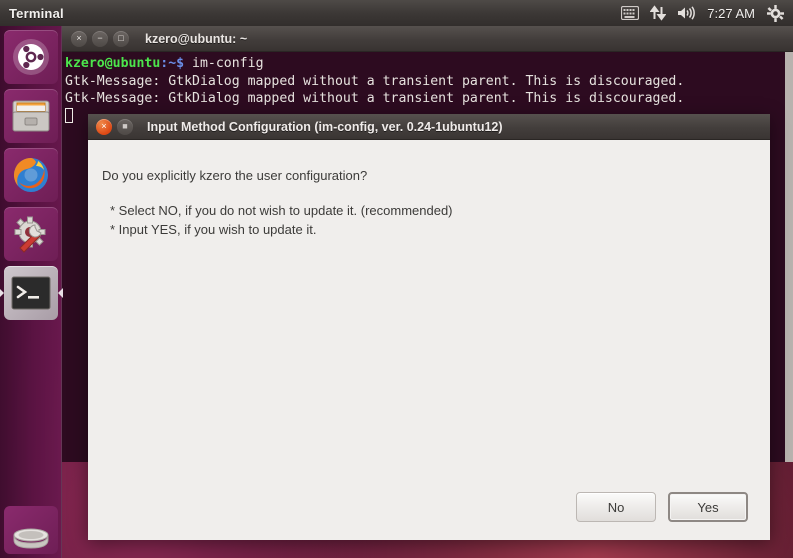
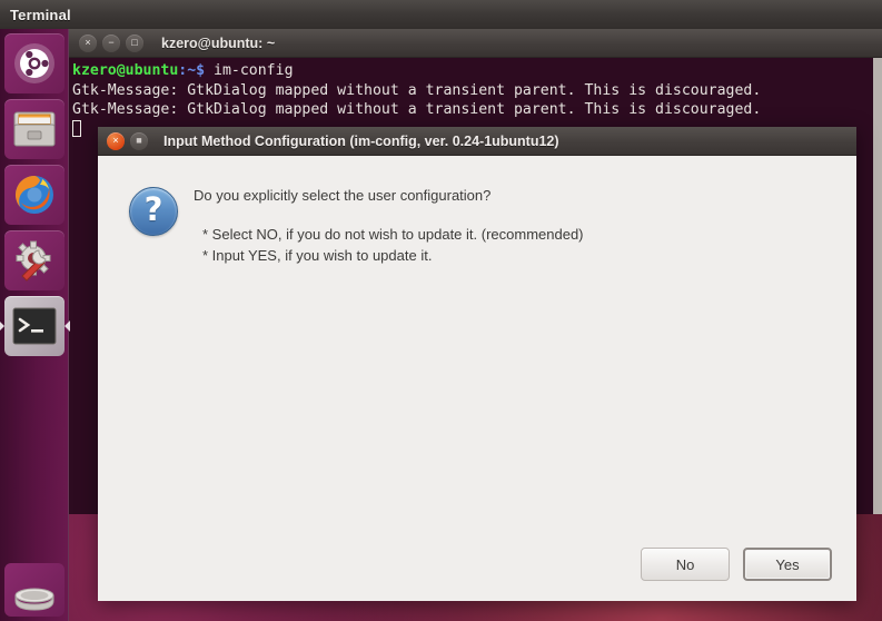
  ×
  −
  □
  kzero@ubuntu: ~
  kzero@ubuntu:~$ im-config
  Gtk-Message: GtkDialog mapped without a transient parent. This is discouraged.
  Gtk-Message: GtkDialog mapped without a transient parent. This is discouraged.
  ×
  ■
  Input Method Configuration (im-config, ver. 0.24-1ubuntu12)
+ ?
- Do you explicitly kzero the user configuration?
+ Do you explicitly select the user configuration?
  * Select NO, if you do not wish to update it. (recommended)
  * Input YES, if you wish to update it.
  No
  Yes
  Terminal
- 7:27 AM
